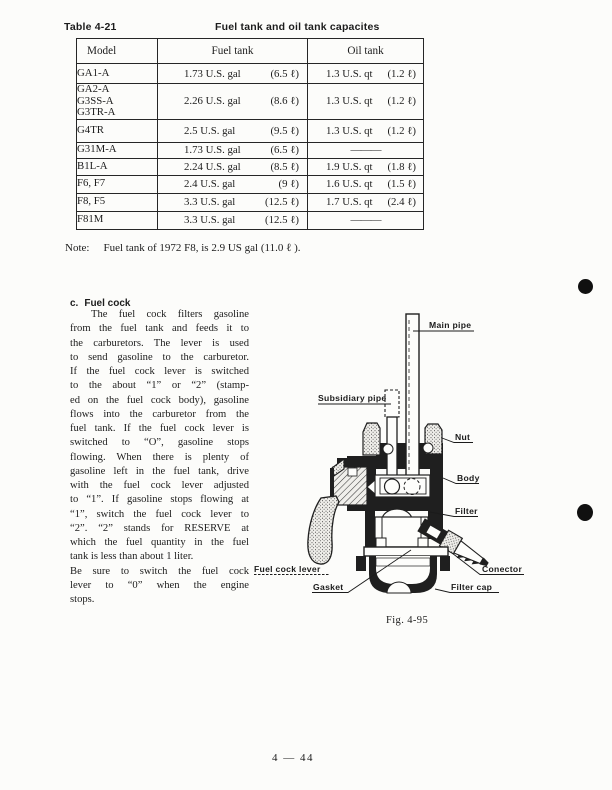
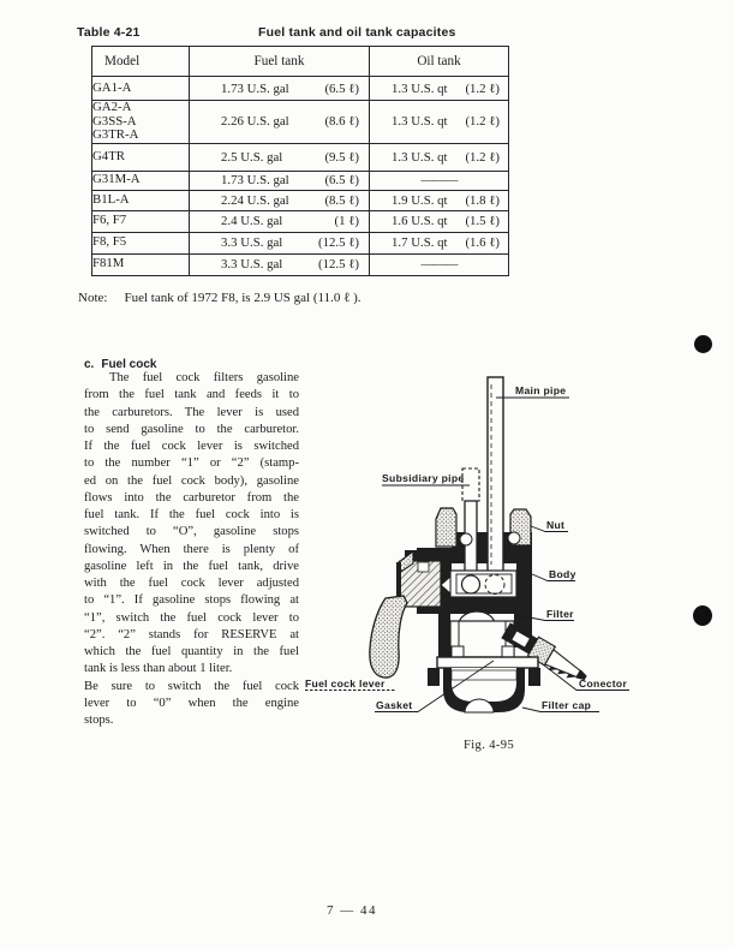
  Table 4-21
  Fuel tank and oil tank capacites
  Model	Fuel tank	Oil tank
  GA1-A	1.73 U.S. gal (6.5 ℓ)	1.3 U.S. qt (1.2 ℓ)
  GA2-A G3SS-A G3TR-A	2.26 U.S. gal (8.6 ℓ)	1.3 U.S. qt (1.2 ℓ)
  G4TR	2.5 U.S. gal (9.5 ℓ)	1.3 U.S. qt (1.2 ℓ)
  G31M-A	1.73 U.S. gal (6.5 ℓ)	———
  B1L-A	2.24 U.S. gal (8.5 ℓ)	1.9 U.S. qt (1.8 ℓ)
- F6, F7	2.4 U.S. gal (9 ℓ)	1.6 U.S. qt (1.5 ℓ)
+ F6, F7	2.4 U.S. gal (1 ℓ)	1.6 U.S. qt (1.5 ℓ)
- F8, F5	3.3 U.S. gal (12.5 ℓ)	1.7 U.S. qt (2.4 ℓ)
+ F8, F5	3.3 U.S. gal (12.5 ℓ)	1.7 U.S. qt (1.6 ℓ)
  F81M	3.3 U.S. gal (12.5 ℓ)	———
  Note: Fuel tank of 1972 F8, is 2.9 US gal (11.0 ℓ ).
  c. Fuel cock
  The fuel cock filters gasoline
  from the fuel tank and feeds it to
  the carburetors. The lever is used
  to send gasoline to the carburetor.
  If the fuel cock lever is switched
- to the about “1” or “2” (stamp-
+ to the number “1” or “2” (stamp-
  ed on the fuel cock body), gasoline
  flows into the carburetor from the
- fuel tank. If the fuel cock lever is
+ fuel tank. If the fuel cock into is
  switched to “O”, gasoline stops
  flowing. When there is plenty of
  gasoline left in the fuel tank, drive
  with the fuel cock lever adjusted
  to “1”. If gasoline stops flowing at
  “1”, switch the fuel cock lever to
  “2”. “2” stands for RESERVE at
  which the fuel quantity in the fuel
  tank is less than about 1 liter.
  Be sure to switch the fuel cock
  lever to “0” when the engine
  stops.
  Main pipe
  Subsidiary pipe
  Nut
  Body
  Filter
  Conector
  Gasket
  Filter cap
  Fuel cock lever
  Fig. 4-95
- 4 — 44
+ 7 — 44
